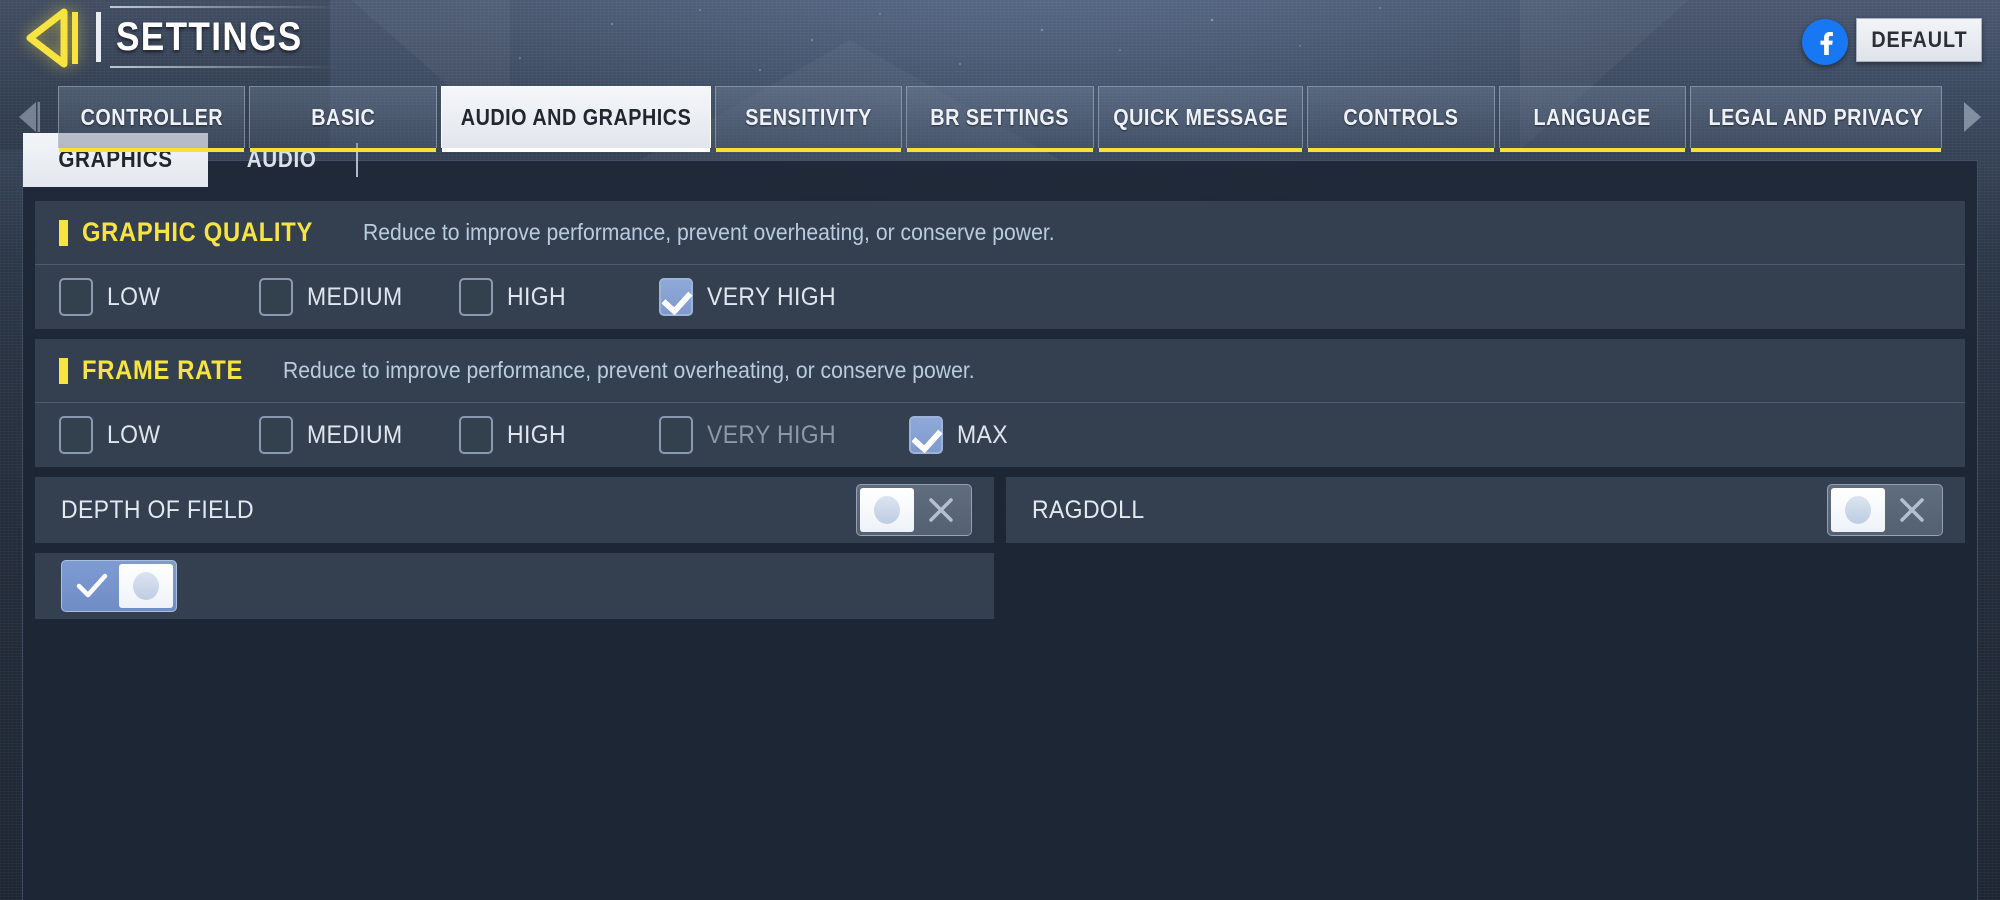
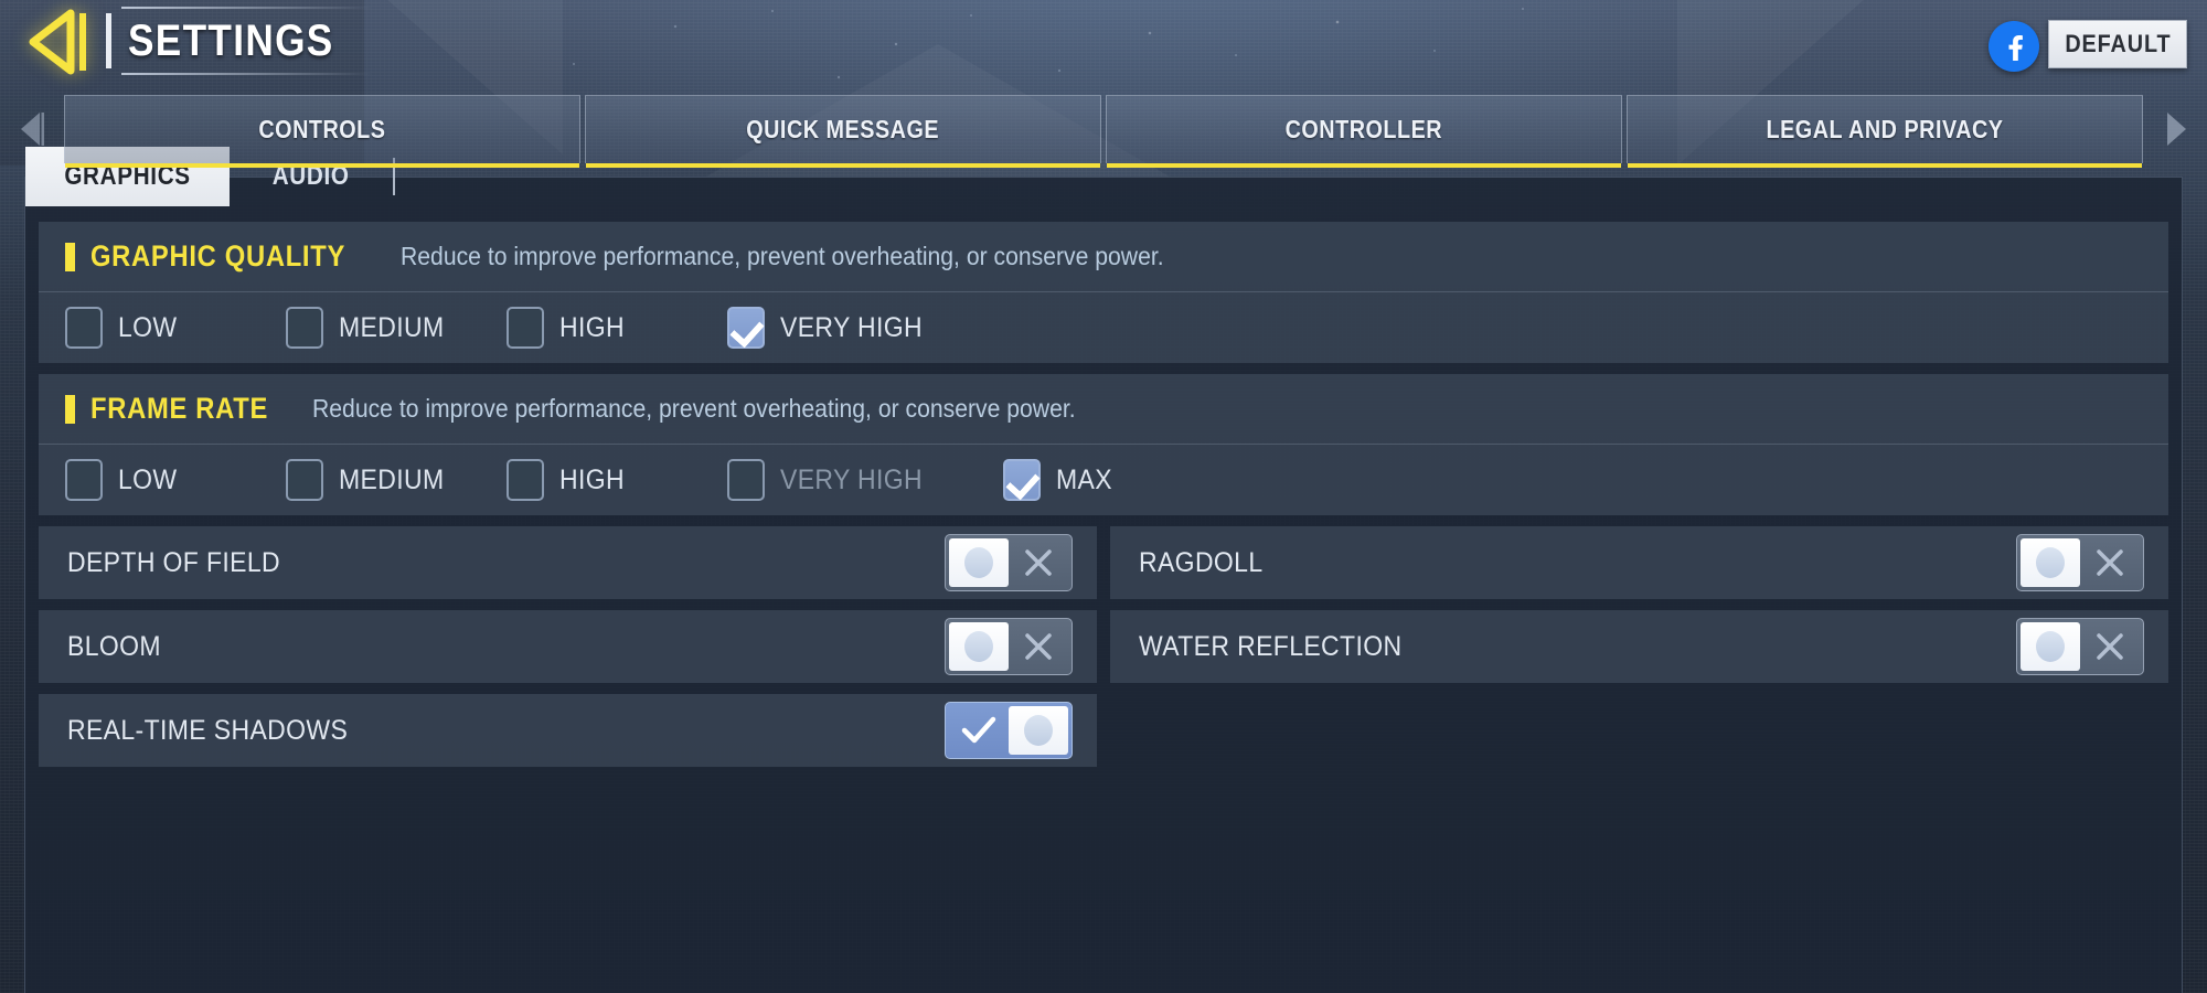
  SETTINGS
  DEFAULT
- CONTROLLER
+ CONTROLS
- BASIC
- AUDIO AND GRAPHICS
- SENSITIVITY
- BR SETTINGS
  QUICK MESSAGE
- CONTROLS
+ CONTROLLER
- LANGUAGE
  LEGAL AND PRIVACY
  GRAPHICS
  AUDIO
  GRAPHIC QUALITY
  Reduce to improve performance, prevent overheating, or conserve power.
  LOW
  MEDIUM
  HIGH
  VERY HIGH
  FRAME RATE
  Reduce to improve performance, prevent overheating, or conserve power.
  LOW
  MEDIUM
  HIGH
  VERY HIGH
  MAX
  DEPTH OF FIELD
  RAGDOLL
+ BLOOM
+ WATER REFLECTION
+ REAL-TIME SHADOWS
